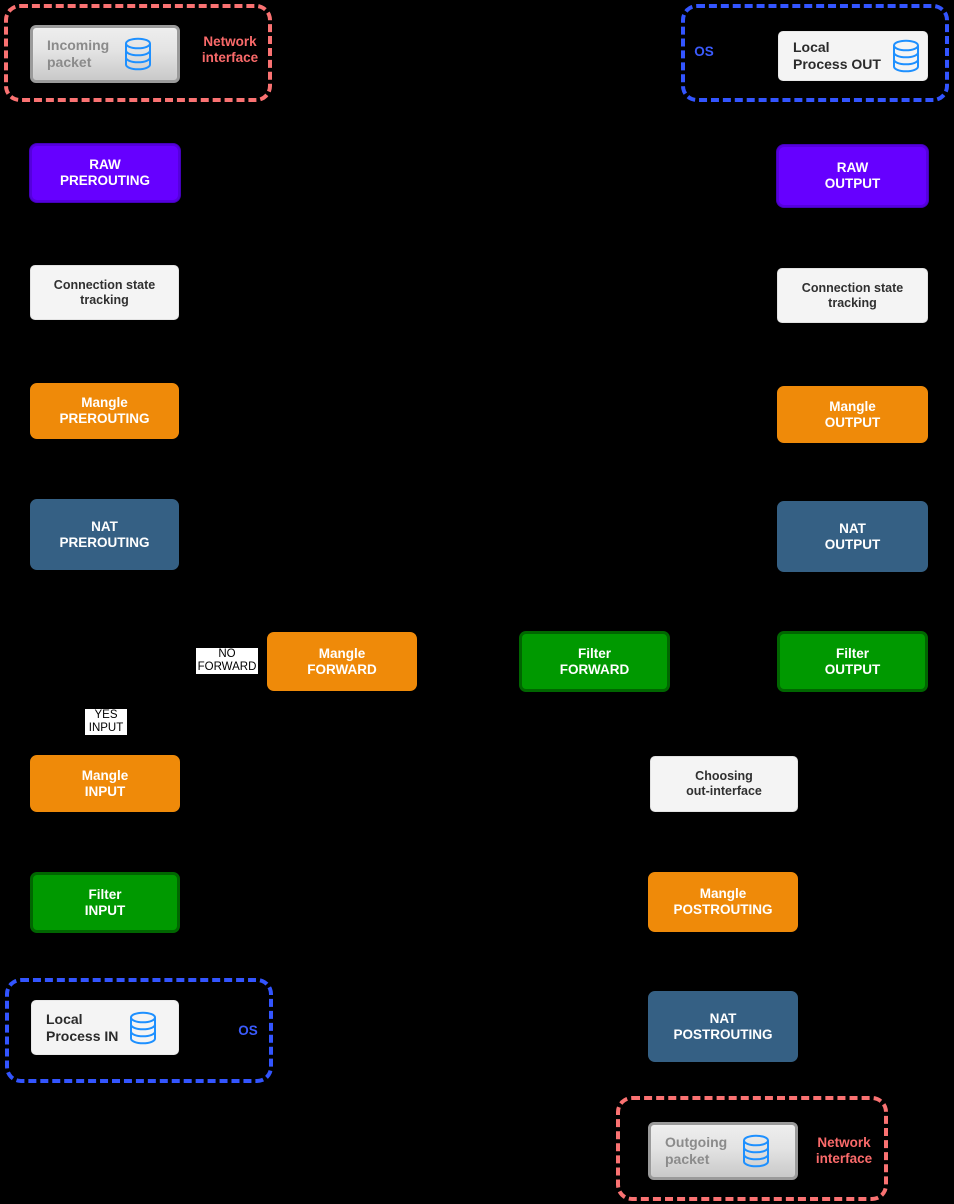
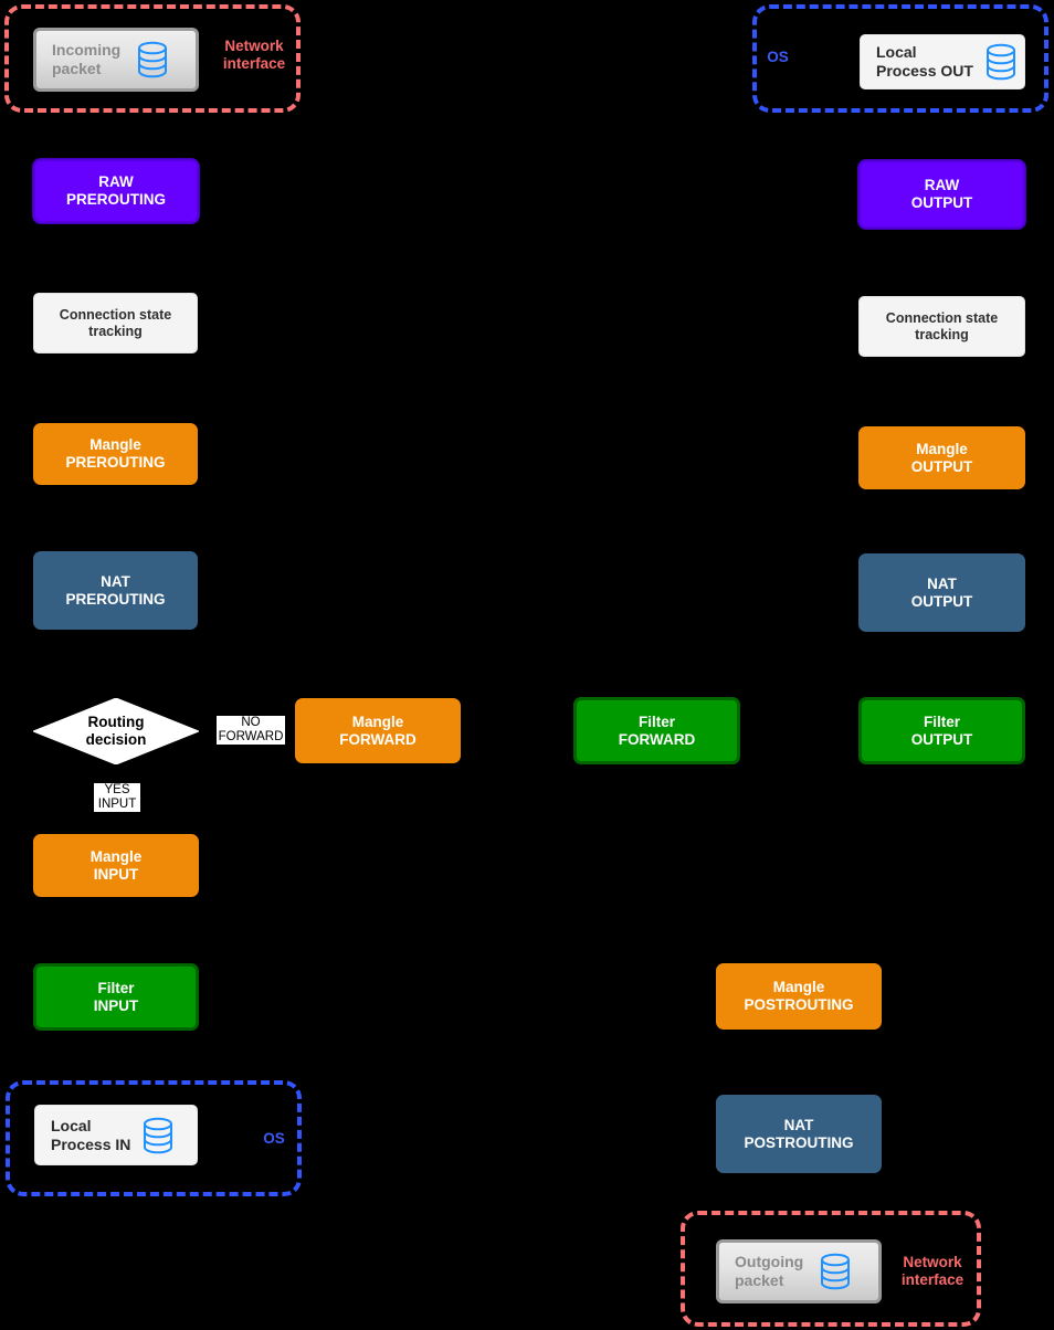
  Network
  interface
  Incoming
  packet
  OS
  Local
  Process OUT
  RAW
  PREROUTING
  RAW
  OUTPUT
  Connection state
  tracking
  Connection state
  tracking
  Mangle
  PREROUTING
  Mangle
  OUTPUT
  NAT
  PREROUTING
  NAT
  OUTPUT
+ Routing
+ decision
  NO
  FORWARD
  YES
  INPUT
  Mangle
  FORWARD
  Filter
  FORWARD
  Filter
  OUTPUT
  Mangle
  INPUT
- Choosing
- out-interface
  Filter
  INPUT
  Mangle
  POSTROUTING
  OS
  Local
  Process IN
  NAT
  POSTROUTING
  Network
  interface
  Outgoing
  packet
